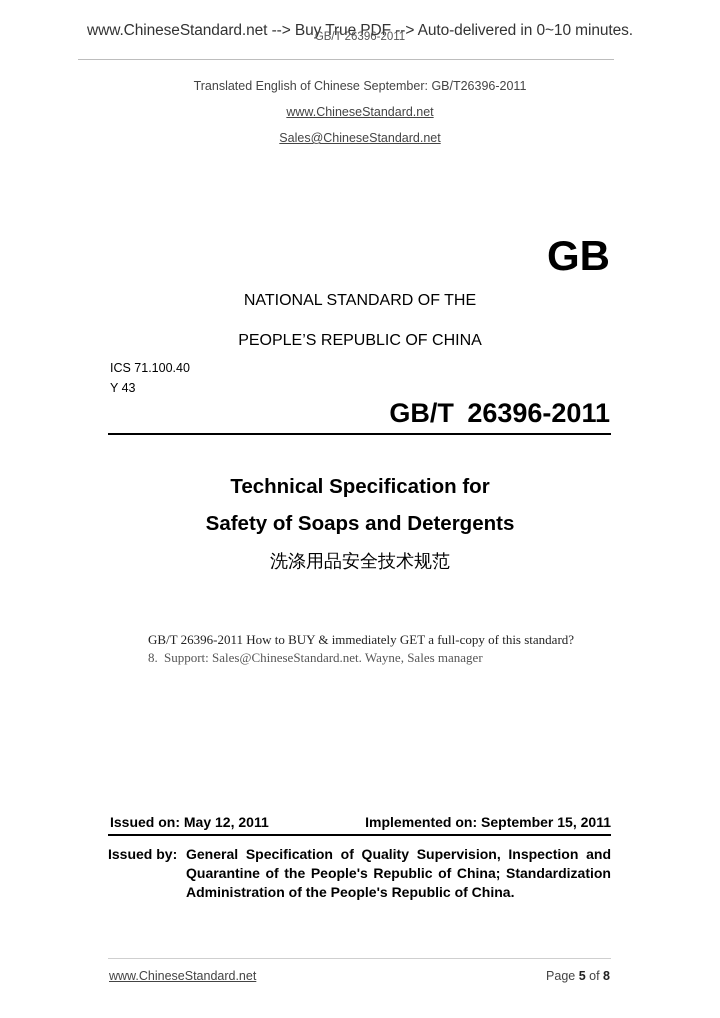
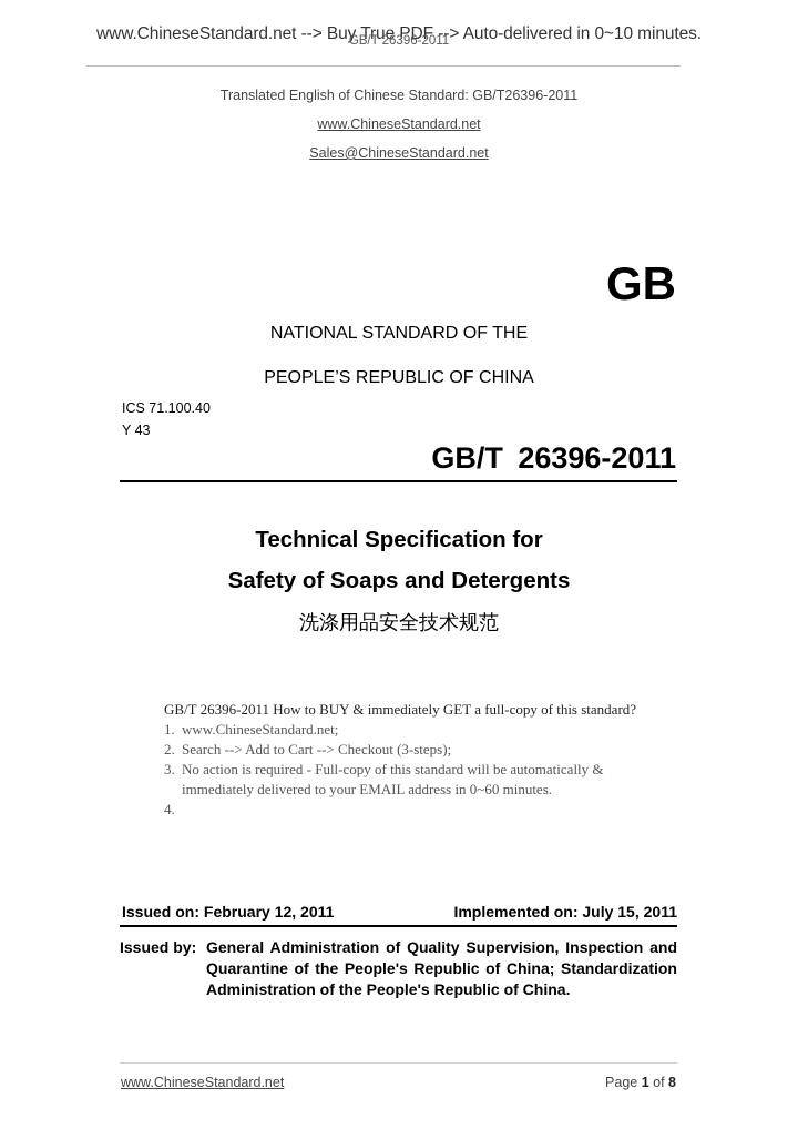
  www.ChineseStandard.net --> Buy True PDF --> Auto-delivered in 0~10 minutes.
  GB/T 26396-2011
- Translated English of Chinese September: GB/T26396-2011
+ Translated English of Chinese Standard: GB/T26396-2011
  www.ChineseStandard.net
  Sales@ChineseStandard.net
  GB
  NATIONAL STANDARD OF THE
  PEOPLE’S REPUBLIC OF CHINA
  ICS 71.100.40
  Y 43
  GB/T 26396-2011
  Technical Specification for
  Safety of Soaps and Detergents
  洗涤用品安全技术规范
  GB/T 26396-2011 How to BUY & immediately GET a full-copy of this standard?
+ 1.
+ www.ChineseStandard.net;
+ 2.
+ Search --> Add to Cart --> Checkout (3-steps);
+ 3.
+ No action is required - Full-copy of this standard will be automatically & immediately delivered to your EMAIL address in 0~60 minutes.
- 8.
+ 4.
- Support: Sales@ChineseStandard.net. Wayne, Sales manager
- Issued on: May 12, 2011
+ Issued on: February 12, 2011
- Implemented on: September 15, 2011
+ Implemented on: July 15, 2011
  Issued by:
- General Specification of Quality Supervision, Inspection and Quarantine of the People's Republic of China; Standardization Administration of the People's Republic of China.
+ General Administration of Quality Supervision, Inspection and Quarantine of the People's Republic of China; Standardization Administration of the People's Republic of China.
  www.ChineseStandard.net
- Page 5 of 8
+ Page 1 of 8
